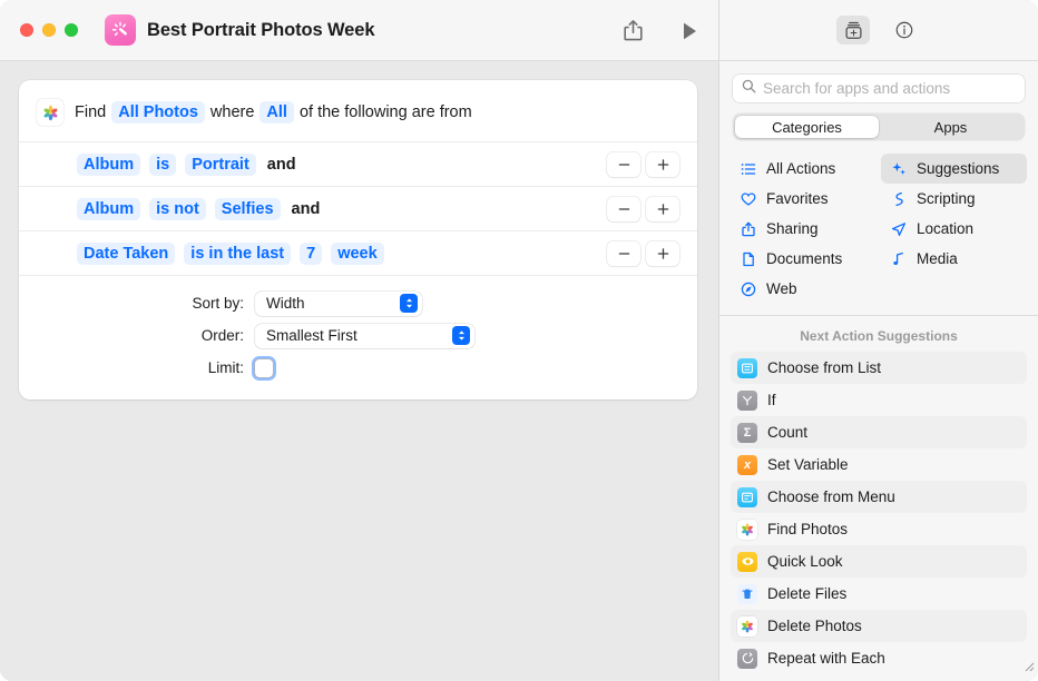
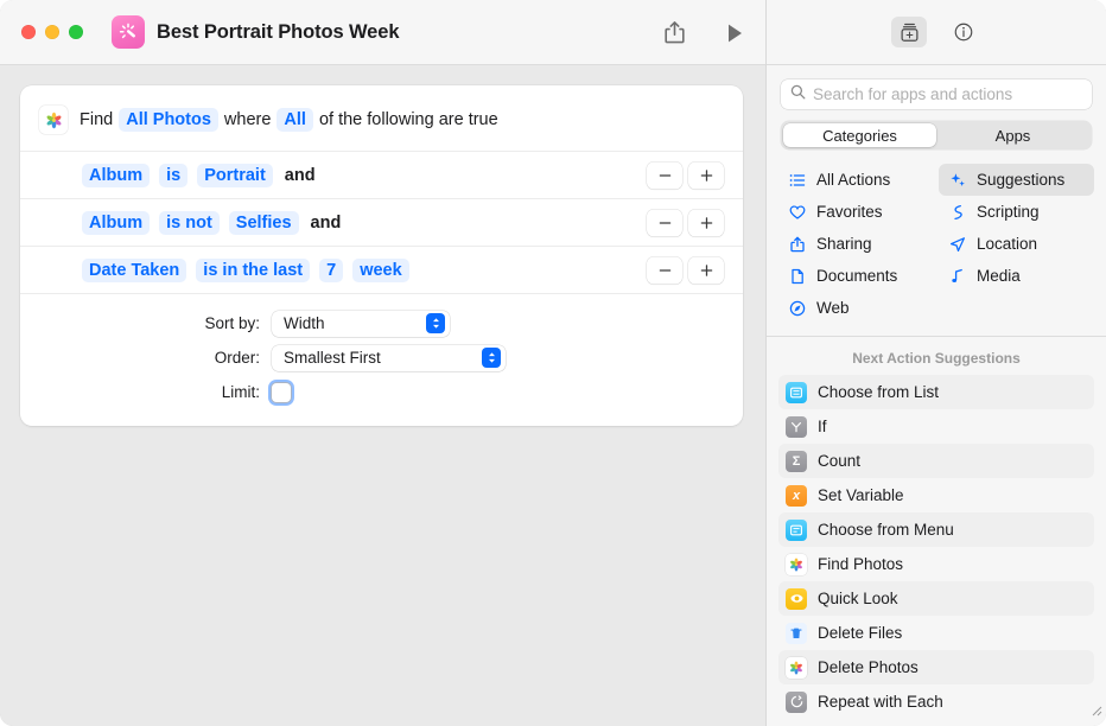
  Best Portrait Photos Week
  Find
  All Photos
  where
  All
- of the following are from
+ of the following are true
  Album
  is
  Portrait
  and
  Album
  is not
  Selfies
  and
  Date Taken
  is in the last
  7
  week
  Sort by:
  Width
  Order:
  Smallest First
  Limit:
  Search for apps and actions
  Categories
  Apps
  All Actions
  Suggestions
  Favorites
  Scripting
  Sharing
  Location
  Documents
  Media
  Web
  Next Action Suggestions
  Choose from List
  If
  Σ
  Count
  x
  Set Variable
  Choose from Menu
  Find Photos
  Quick Look
  Delete Files
  Delete Photos
  Repeat with Each
